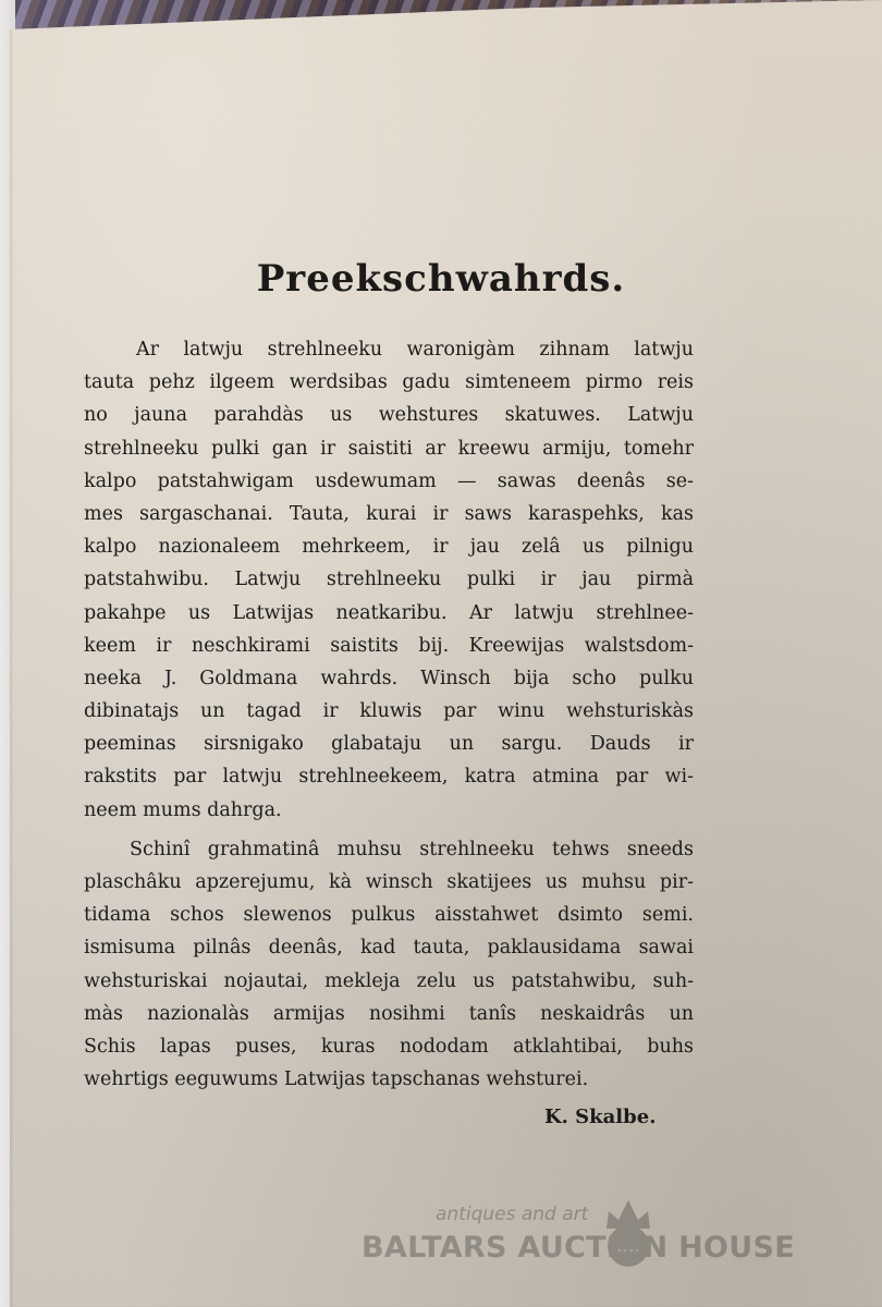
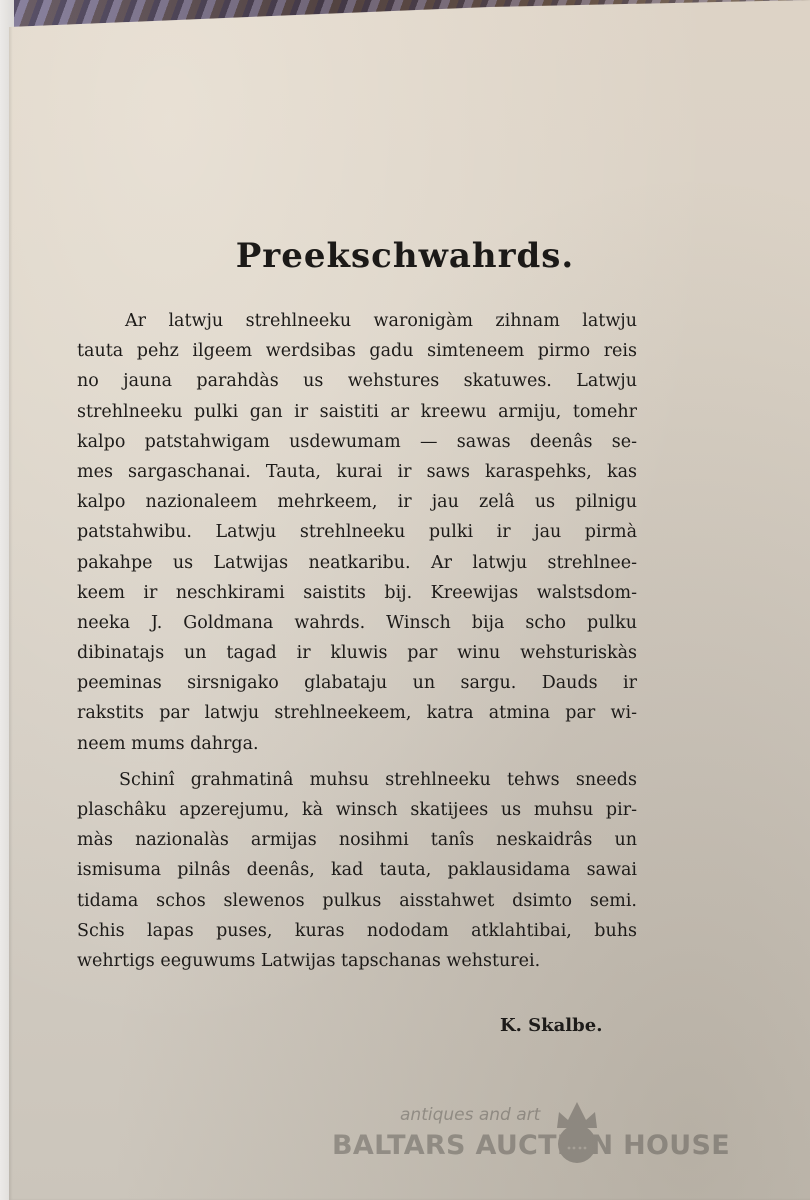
  Preekschwahrds.
  Ar latwju strehlneeku waronigàm zihnam latwju
  tauta pehz ilgeem werdsibas gadu simteneem pirmo reis
  no jauna parahdàs us wehstures skatuwes. Latwju
  strehlneeku pulki gan ir saistiti ar kreewu armiju, tomehr
  kalpo patstahwigam usdewumam — sawas deenâs se-
  mes sargaschanai. Tauta, kurai ir saws karaspehks, kas
  kalpo nazionaleem mehrkeem, ir jau zelâ us pilnigu
  patstahwibu. Latwju strehlneeku pulki ir jau pirmà
  pakahpe us Latwijas neatkaribu. Ar latwju strehlnee-
  keem ir neschkirami saistits bij. Kreewijas walstsdom-
  neeka J. Goldmana wahrds. Winsch bija scho pulku
  dibinatajs un tagad ir kluwis par winu wehsturiskàs
  peeminas sirsnigako glabataju un sargu. Dauds ir
  rakstits par latwju strehlneekeem, katra atmina par wi-
  neem mums dahrga.
  Schinî grahmatinâ muhsu strehlneeku tehws sneeds
  plaschâku apzerejumu, kà winsch skatijees us muhsu pir-
- tidama schos slewenos pulkus aisstahwet dsimto semi.
+ màs nazionalàs armijas nosihmi tanîs neskaidrâs un
  ismisuma pilnâs deenâs, kad tauta, paklausidama sawai
- wehsturiskai nojautai, mekleja zelu us patstahwibu, suh-
- màs nazionalàs armijas nosihmi tanîs neskaidrâs un
+ tidama schos slewenos pulkus aisstahwet dsimto semi.
  Schis lapas puses, kuras nododam atklahtibai, buhs
  wehrtigs eeguwums Latwijas tapschanas wehsturei.
  K. Skalbe.
  antiques and art
  BALTARS AUCTION HOUSE
